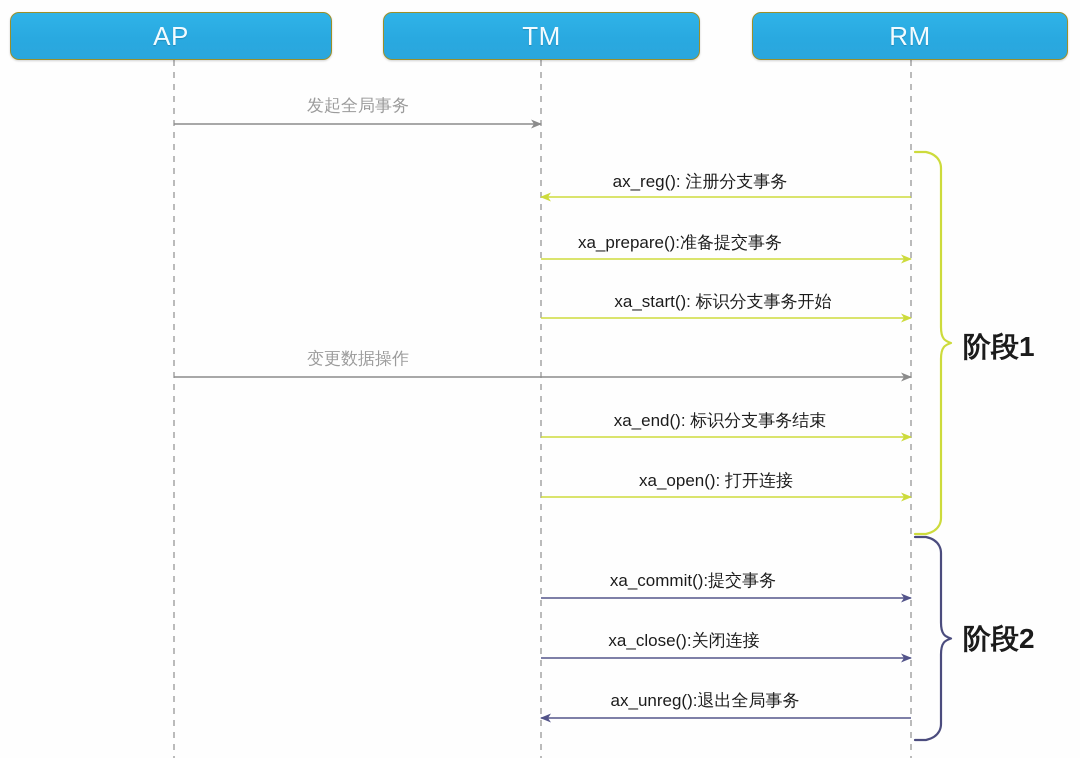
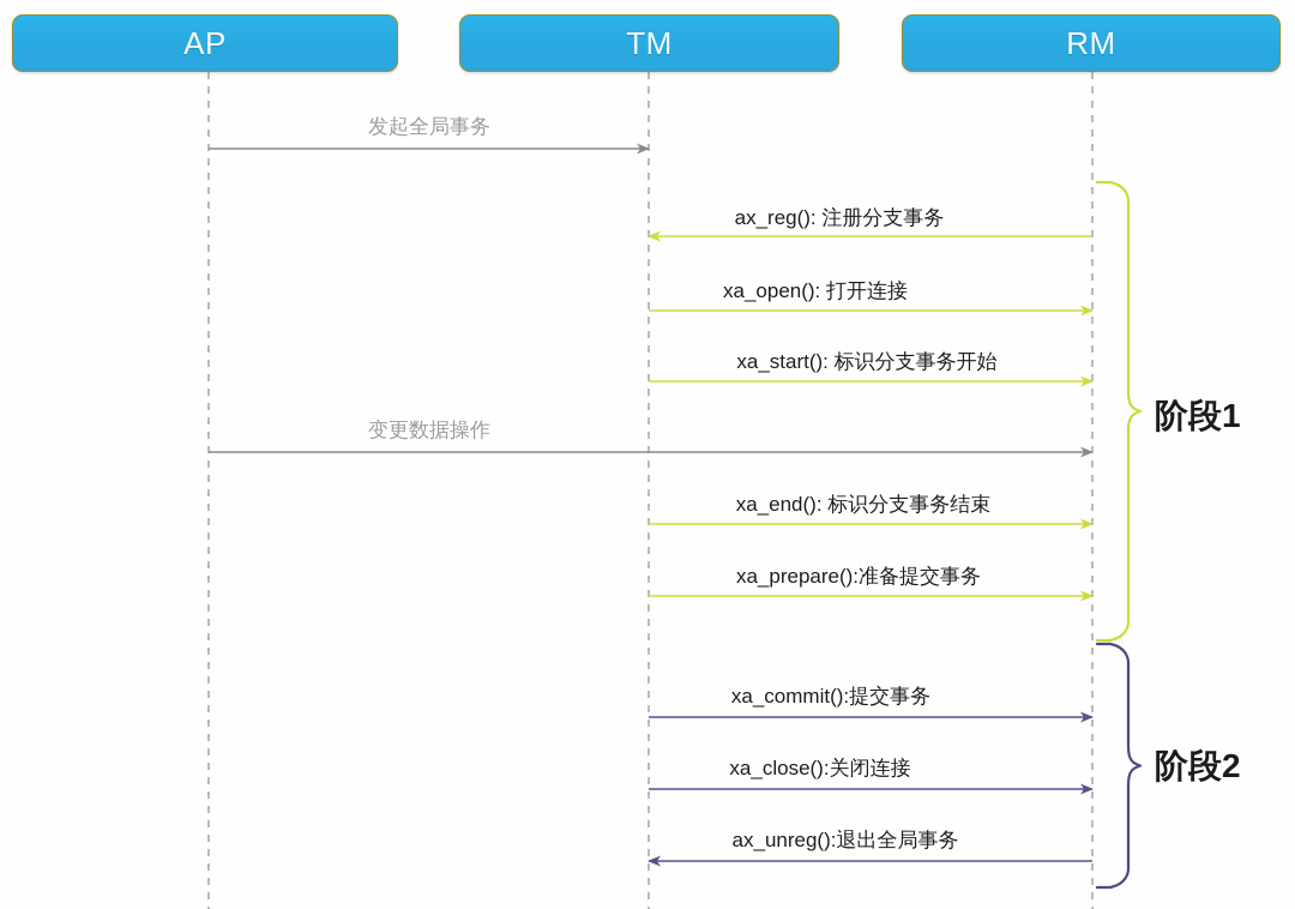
  AP
  TM
  RM
  发起全局事务
  ax_reg(): 注册分支事务
- xa_prepare():准备提交事务
+ xa_open(): 打开连接
  xa_start(): 标识分支事务开始
  变更数据操作
  xa_end(): 标识分支事务结束
- xa_open(): 打开连接
+ xa_prepare():准备提交事务
  xa_commit():提交事务
  xa_close():关闭连接
  ax_unreg():退出全局事务
  阶段1
  阶段2
